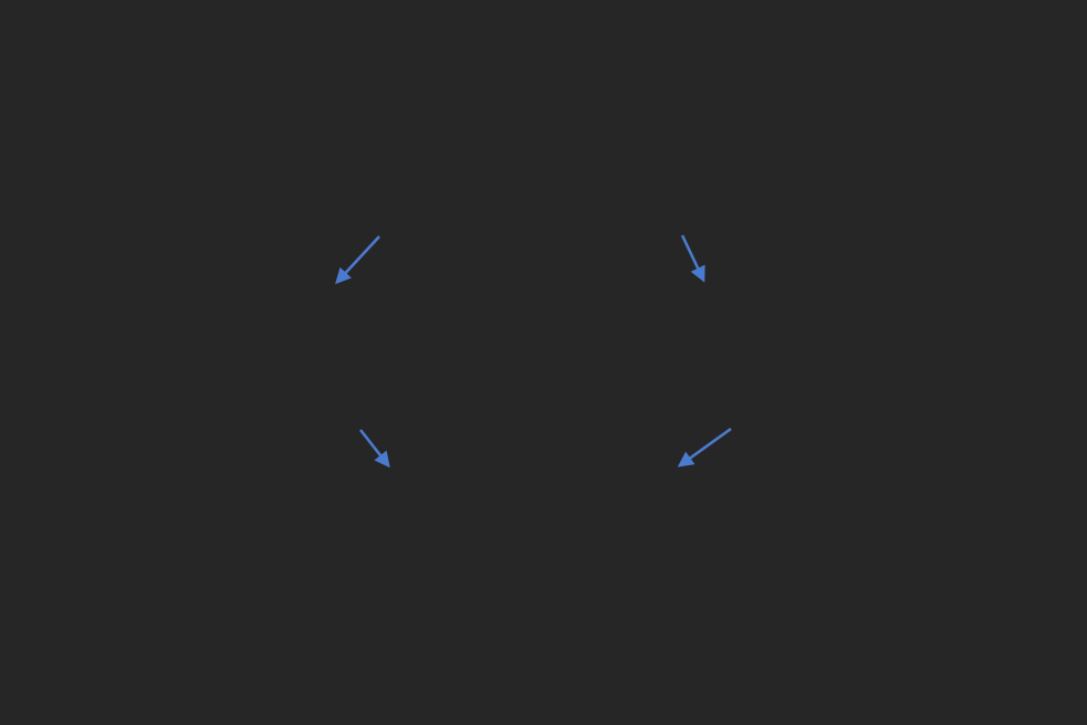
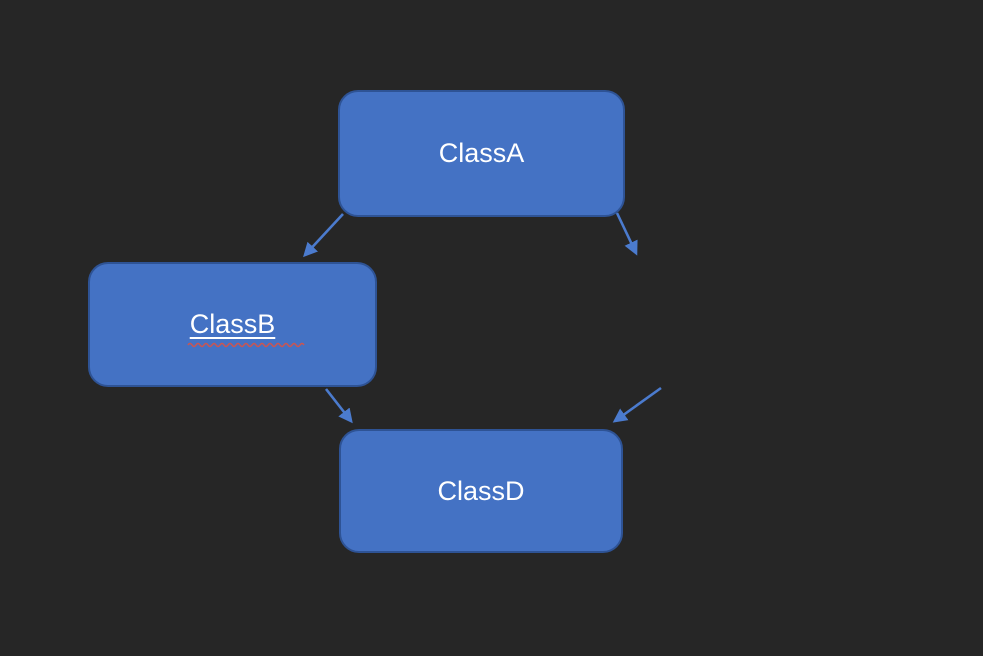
+ ClassA
+ ClassB
+ ClassD
